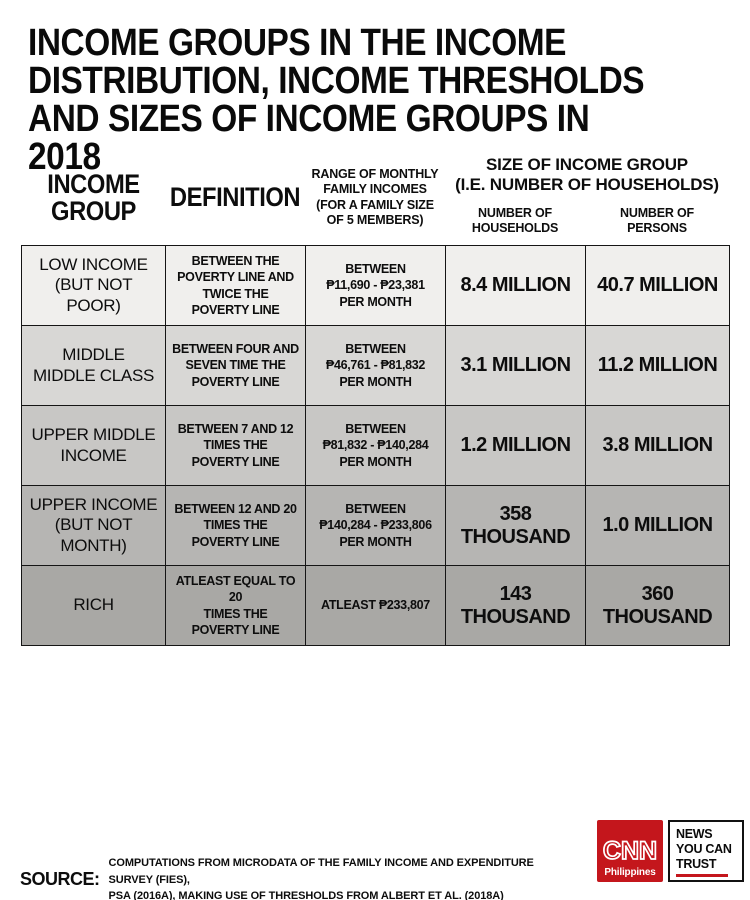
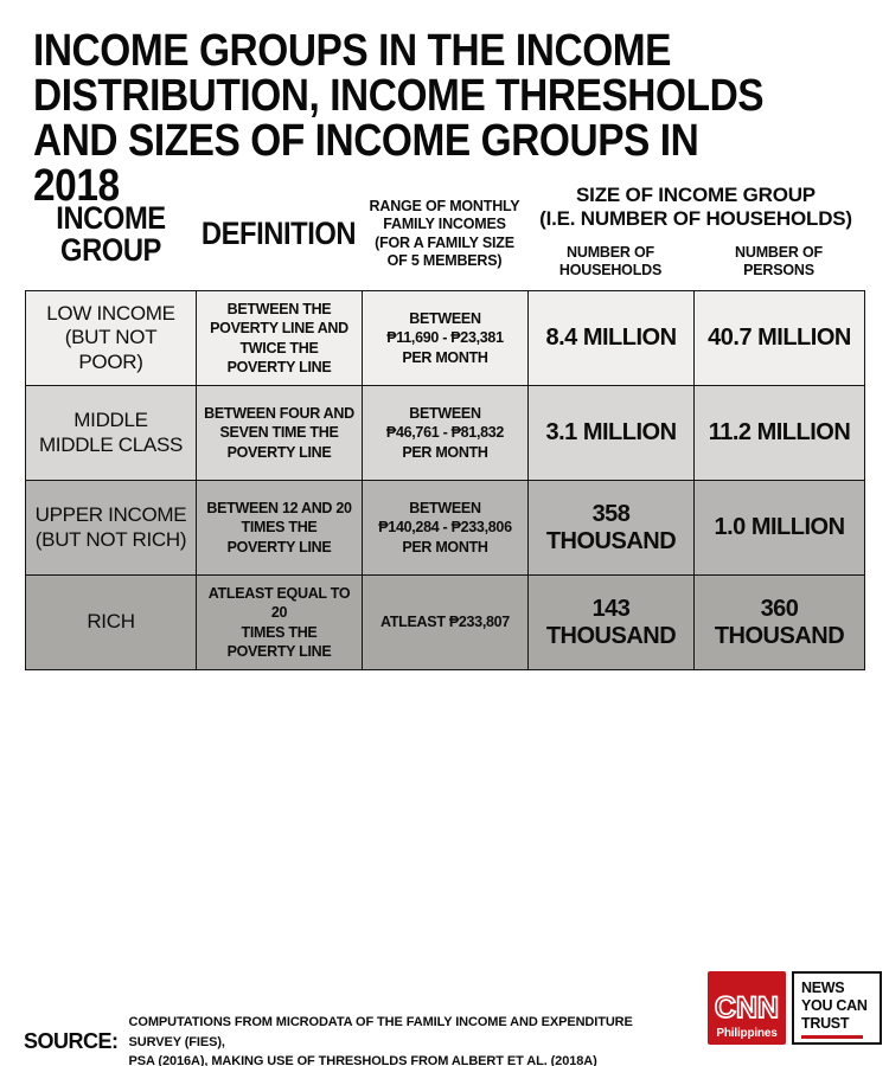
  INCOME GROUPS IN THE INCOME
  DISTRIBUTION, INCOME THRESHOLDS
  AND SIZES OF INCOME GROUPS IN 2018
  INCOME
  GROUP
  DEFINITION
  RANGE OF MONTHLY
  FAMILY INCOMES
  (FOR A FAMILY SIZE
  OF 5 MEMBERS)
  SIZE OF INCOME GROUP
  (I.E. NUMBER OF HOUSEHOLDS)
  NUMBER OF
  HOUSEHOLDS
  NUMBER OF
  PERSONS
  LOW INCOME (BUT NOT POOR)	BETWEEN THE POVERTY LINE AND TWICE THE POVERTY LINE	BETWEEN ₱11,690 - ₱23,381 PER MONTH	8.4 MILLION	40.7 MILLION
  MIDDLE MIDDLE CLASS	BETWEEN FOUR AND SEVEN TIME THE POVERTY LINE	BETWEEN ₱46,761 - ₱81,832 PER MONTH	3.1 MILLION	11.2 MILLION
- UPPER MIDDLE INCOME	BETWEEN 7 AND 12 TIMES THE POVERTY LINE	BETWEEN ₱81,832 - ₱140,284 PER MONTH	1.2 MILLION	3.8 MILLION
- UPPER INCOME (BUT NOT MONTH)	BETWEEN 12 AND 20 TIMES THE POVERTY LINE	BETWEEN ₱140,284 - ₱233,806 PER MONTH	358 THOUSAND	1.0 MILLION
+ UPPER INCOME (BUT NOT RICH)	BETWEEN 12 AND 20 TIMES THE POVERTY LINE	BETWEEN ₱140,284 - ₱233,806 PER MONTH	358 THOUSAND	1.0 MILLION
  RICH	ATLEAST EQUAL TO 20 TIMES THE POVERTY LINE	ATLEAST ₱233,807	143 THOUSAND	360 THOUSAND
  SOURCE:
  COMPUTATIONS FROM MICRODATA OF THE FAMILY INCOME AND EXPENDITURE SURVEY (FIES),
  PSA (2016A), MAKING USE OF THRESHOLDS FROM ALBERT ET AL. (2018A)
  CNN
  Philippines
  NEWS
  YOU CAN
  TRUST
